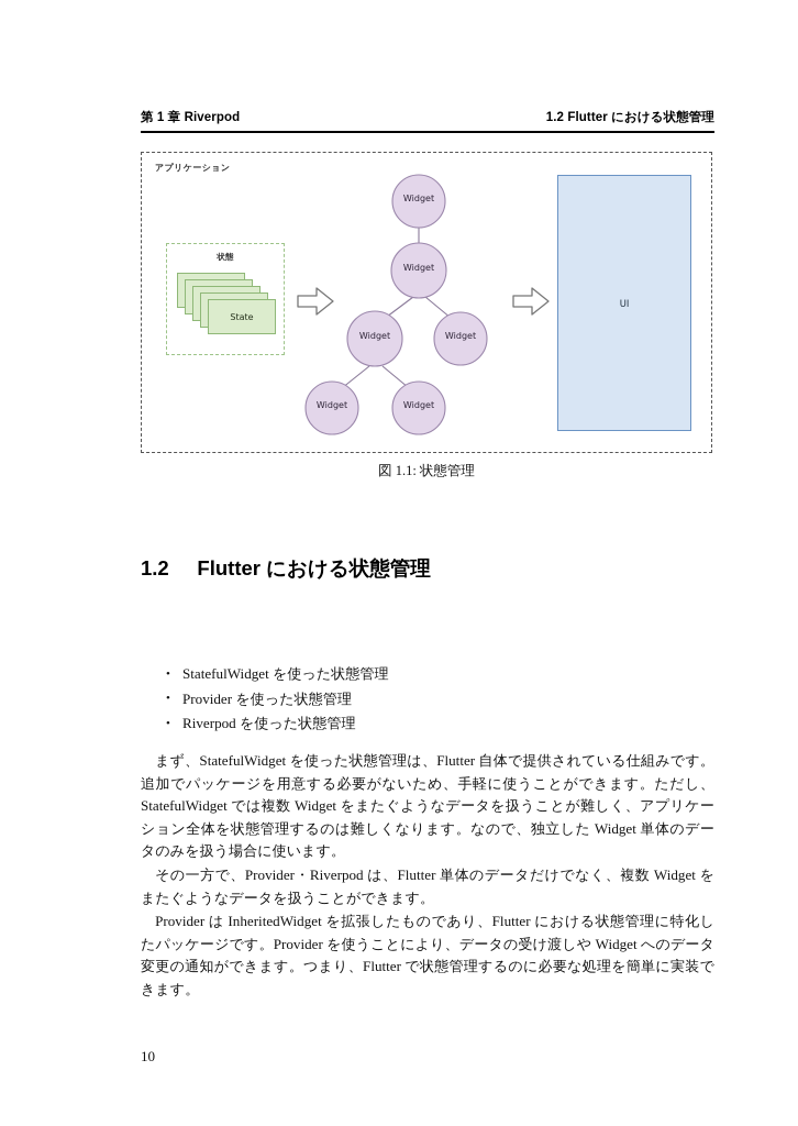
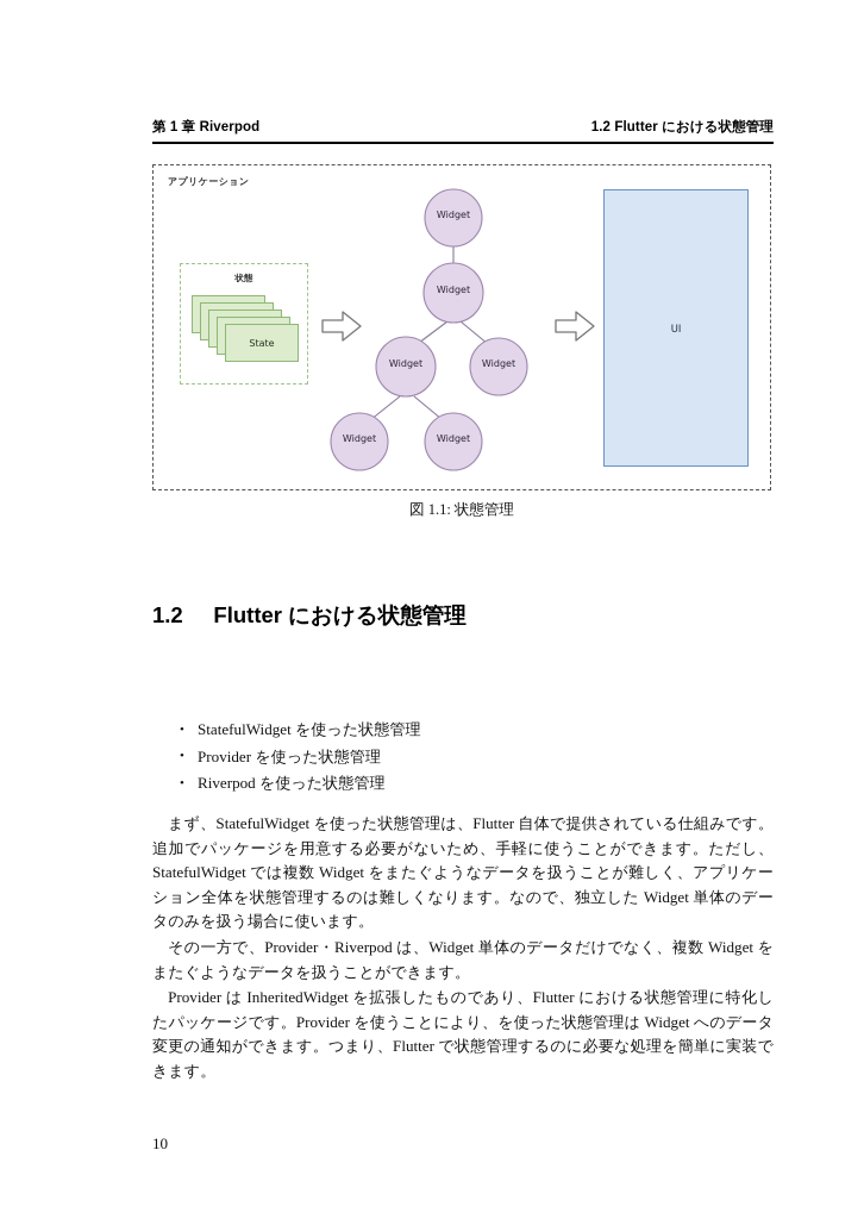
  第 1 章 Riverpod
  1.2 Flutter における状態管理
  アプリケーション
  状態
  State
  Widget
  Widget
  Widget
  Widget
  Widget
  Widget
  UI
  図 1.1: 状態管理
  1.2 Flutter における状態管理
  StatefulWidget を使った状態管理
  Provider を使った状態管理
  Riverpod を使った状態管理
  まず、StatefulWidget を使った状態管理は、Flutter 自体で提供されている仕組みです。追加でパッケージを用意する必要がないため、手軽に使うことができます。ただし、StatefulWidget では複数 Widget をまたぐようなデータを扱うことが難しく、アプリケーション全体を状態管理するのは難しくなります。なので、独立した Widget 単体のデータのみを扱う場合に使います。
- その一方で、Provider・Riverpod は、Flutter 単体のデータだけでなく、複数 Widget をまたぐようなデータを扱うことができます。
+ その一方で、Provider・Riverpod は、Widget 単体のデータだけでなく、複数 Widget をまたぐようなデータを扱うことができます。
- Provider は InheritedWidget を拡張したものであり、Flutter における状態管理に特化したパッケージです。Provider を使うことにより、データの受け渡しや Widget へのデータ変更の通知ができます。つまり、Flutter で状態管理するのに必要な処理を簡単に実装できます。
+ Provider は InheritedWidget を拡張したものであり、Flutter における状態管理に特化したパッケージです。Provider を使うことにより、を使った状態管理は Widget へのデータ変更の通知ができます。つまり、Flutter で状態管理するのに必要な処理を簡単に実装できます。
  10
